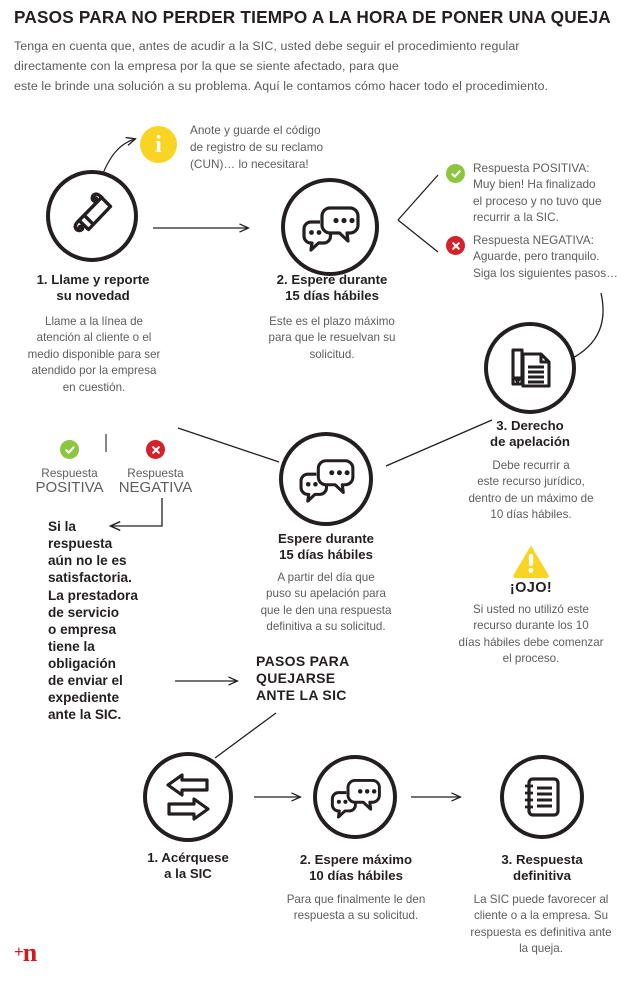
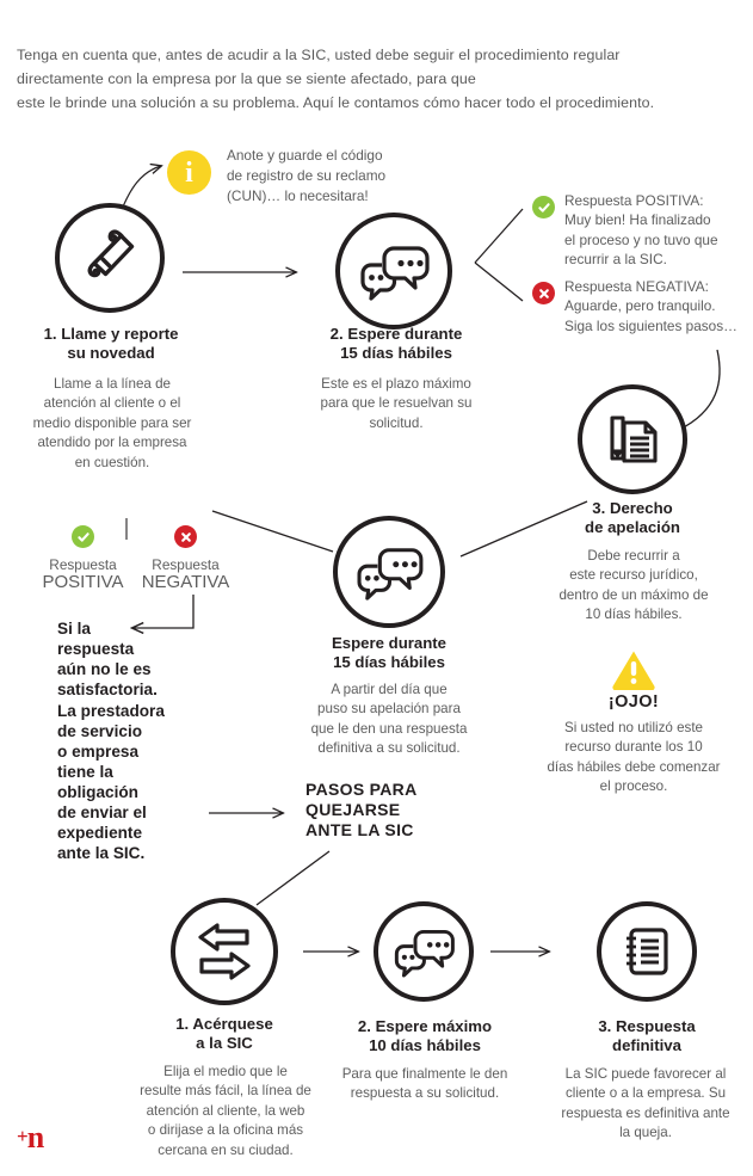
- PASOS PARA NO PERDER TIEMPO A LA HORA DE PONER UNA QUEJA
  Tenga en cuenta que, antes de acudir a la SIC, usted debe seguir el procedimiento regular
  directamente con la empresa por la que se siente afectado, para que
  este le brinde una solución a su problema. Aquí le contamos cómo hacer todo el procedimiento.
  i
  Anote y guarde el código
  de registro de su reclamo
  (CUN)… lo necesitara!
  1. Llame y reporte
  su novedad
  Llame a la línea de
  atención al cliente o el
  medio disponible para ser
  atendido por la empresa
  en cuestión.
  2. Espere durante
  15 días hábiles
  Este es el plazo máximo
  para que le resuelvan su
  solicitud.
  Respuesta POSITIVA:
  Muy bien! Ha finalizado
  el proceso y no tuvo que
  recurrir a la SIC.
  Respuesta NEGATIVA:
  Aguarde, pero tranquilo.
  Siga los siguientes pasos…
  3. Derecho
  de apelación
  Debe recurrir a
  este recurso jurídico,
  dentro de un máximo de
  10 días hábiles.
  ¡OJO!
  Si usted no utilizó este
  recurso durante los 10
  días hábiles debe comenzar
  el proceso.
  Espere durante
  15 días hábiles
  A partir del día que
  puso su apelación para
  que le den una respuesta
  definitiva a su solicitud.
  Respuesta
  POSITIVA
  Respuesta
  NEGATIVA
  Si la
  respuesta
  aún no le es
  satisfactoria.
  La prestadora
  de servicio
  o empresa
  tiene la
  obligación
  de enviar el
  expediente
  ante la SIC.
  PASOS PARA
  QUEJARSE
  ANTE LA SIC
  1. Acérquese
  a la SIC
+ Elija el medio que le
+ resulte más fácil, la línea de
+ atención al cliente, la web
+ o dirijase a la oficina más
+ cercana en su ciudad.
  2. Espere máximo
  10 días hábiles
  Para que finalmente le den
  respuesta a su solicitud.
  3. Respuesta
  definitiva
  La SIC puede favorecer al
  cliente o a la empresa. Su
  respuesta es definitiva ante
  la queja.
  +n
